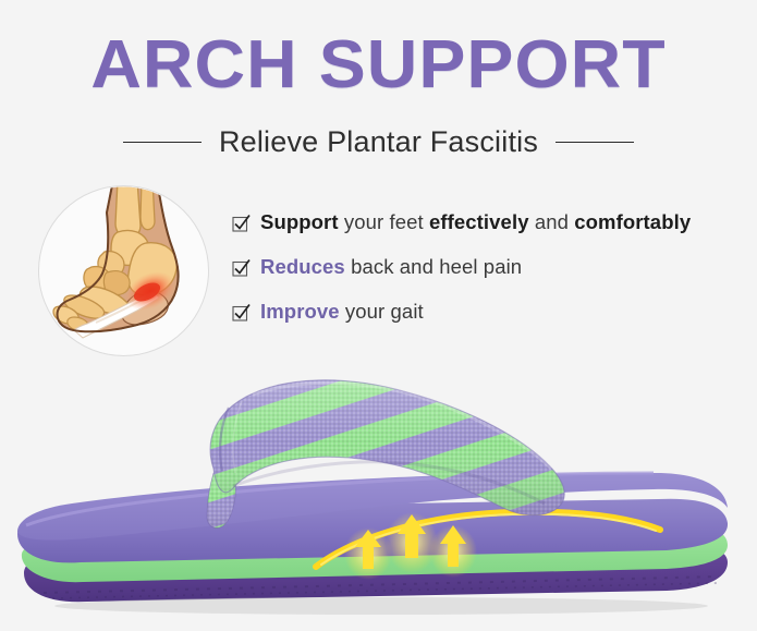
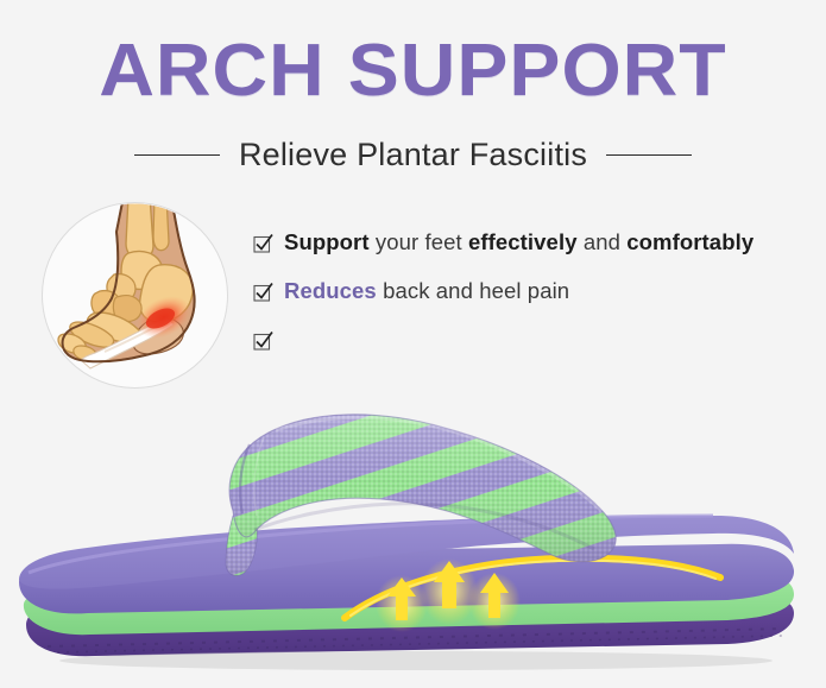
  ARCH SUPPORT
  Relieve Plantar Fasciitis
  Support your feet effectively and comfortably
  Reduces back and heel pain
- Improve your gait
